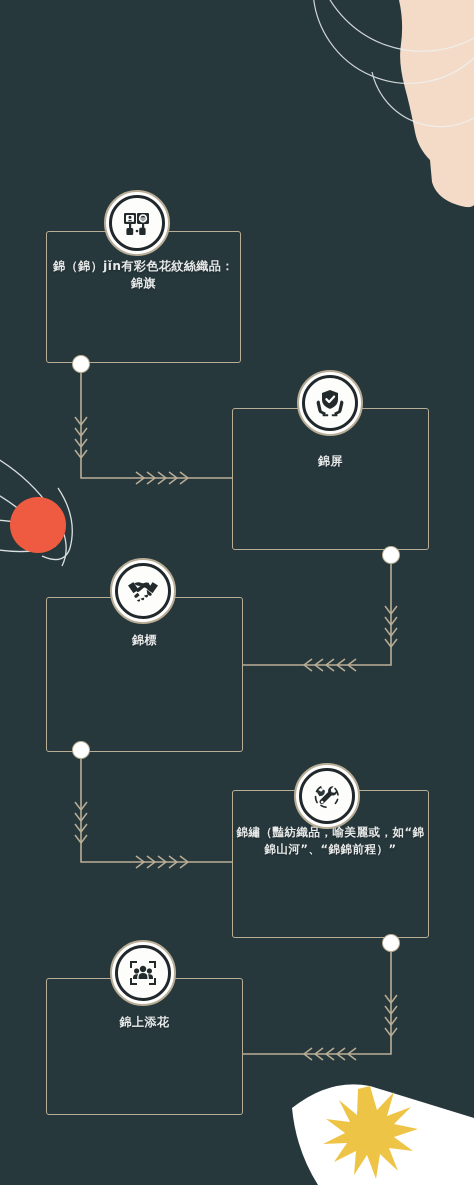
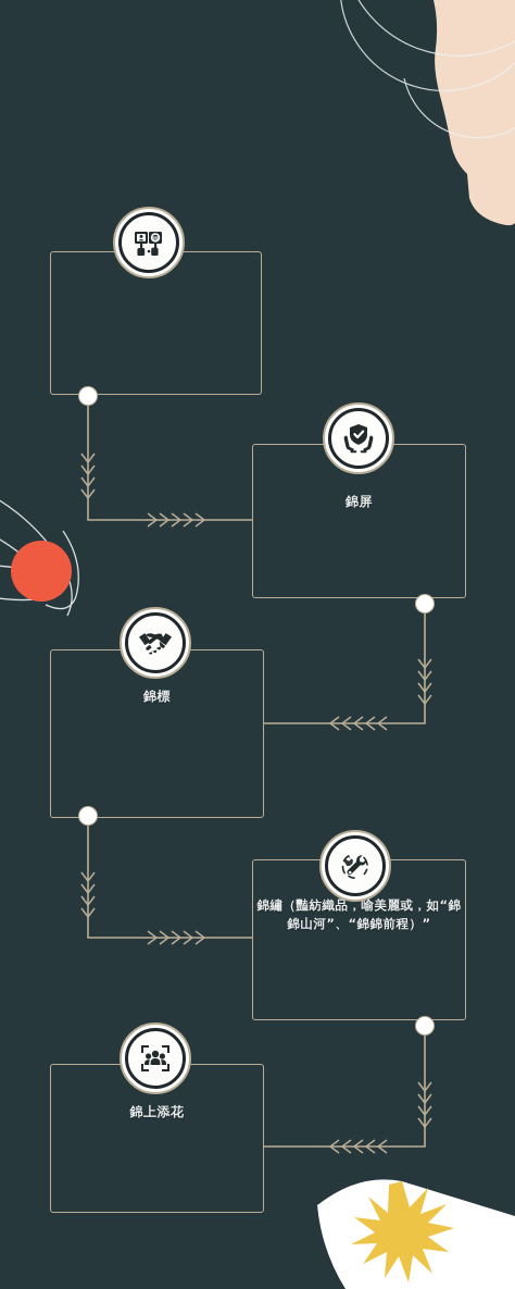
- 錦（錦）jǐn有彩色花紋絲織品：錦旗
  錦屏
  錦標
  錦繡（豔紡織品，喻美麗或，如“錦錦山河”、“錦錦前程）”
  錦上添花
